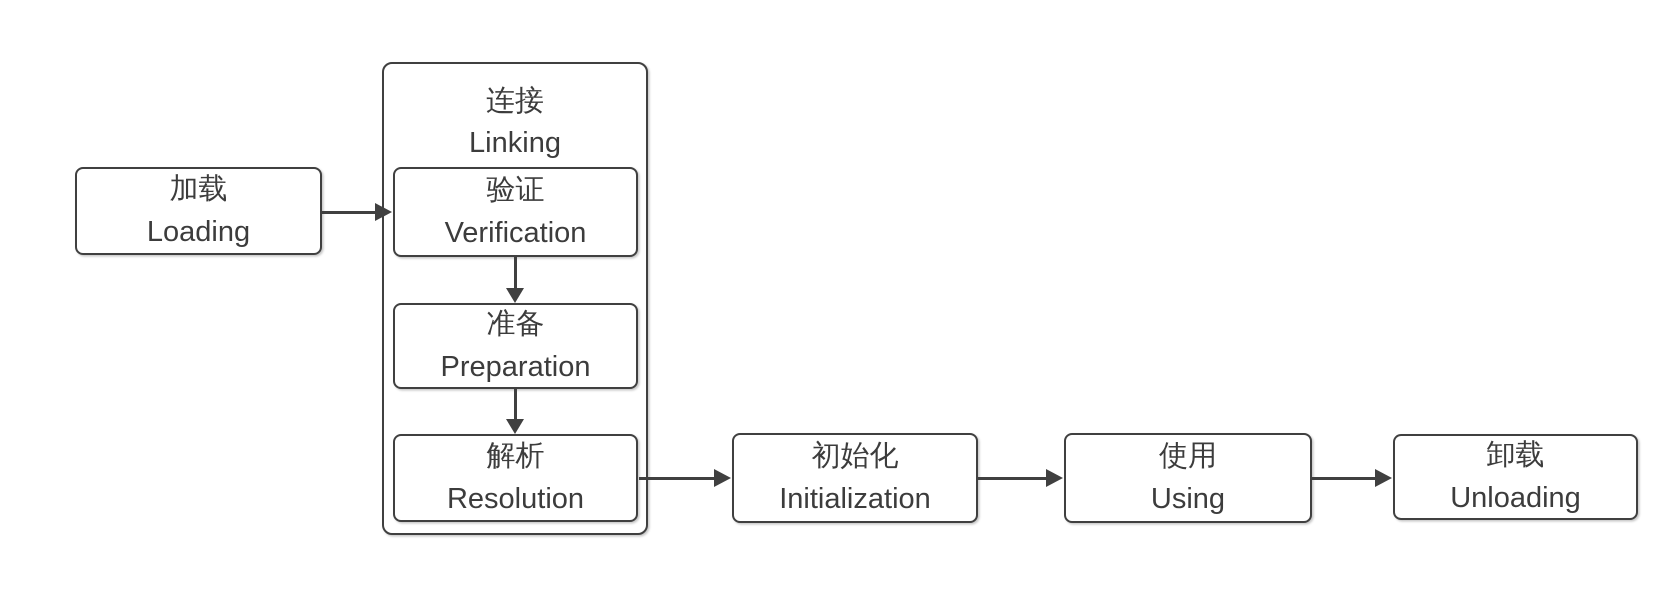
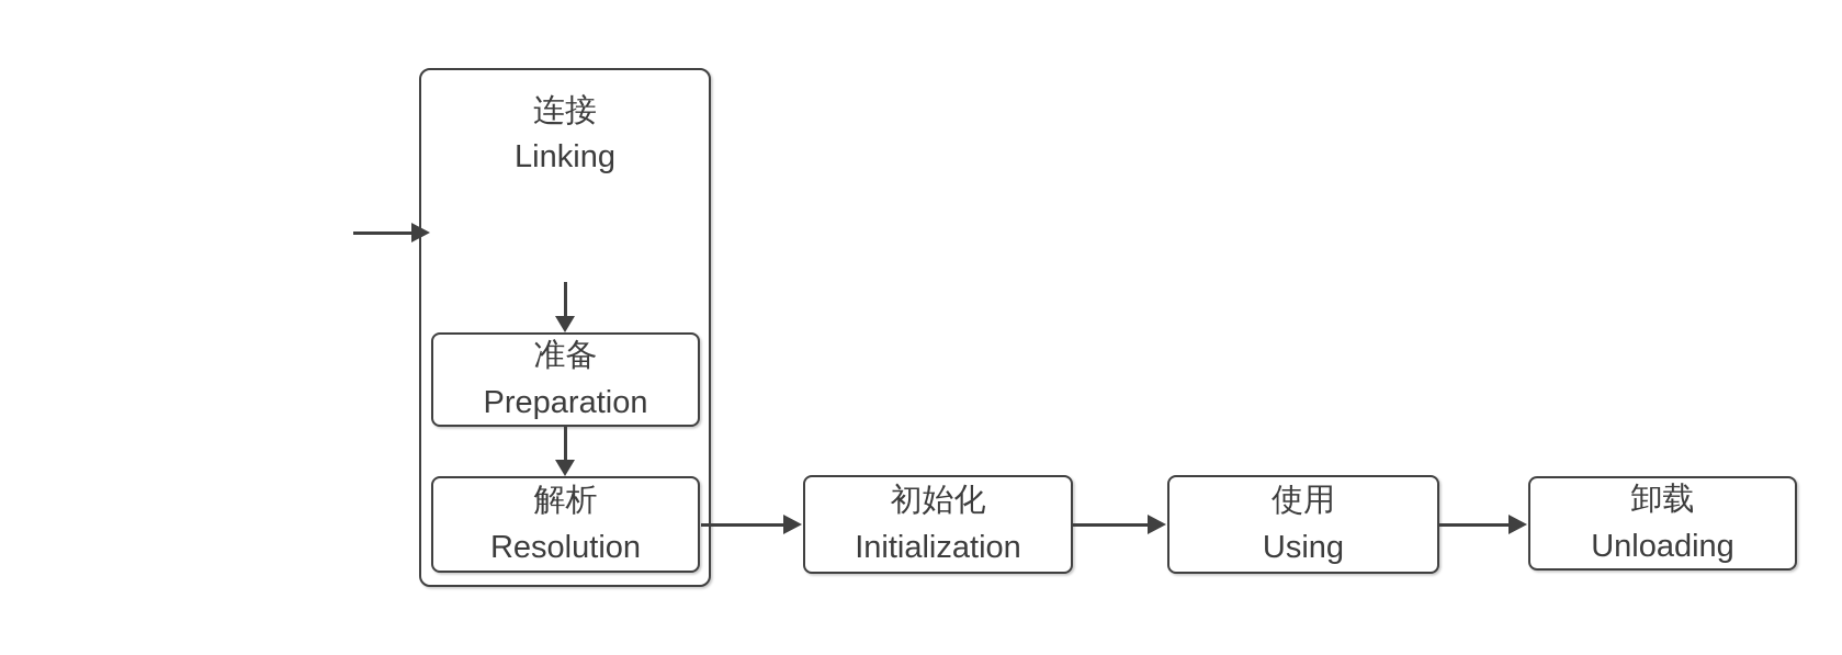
  连接
  Linking
- 加载
- Loading
- 验证
- Verification
  准备
  Preparation
  解析
  Resolution
  初始化
  Initialization
  使用
  Using
  卸载
  Unloading
